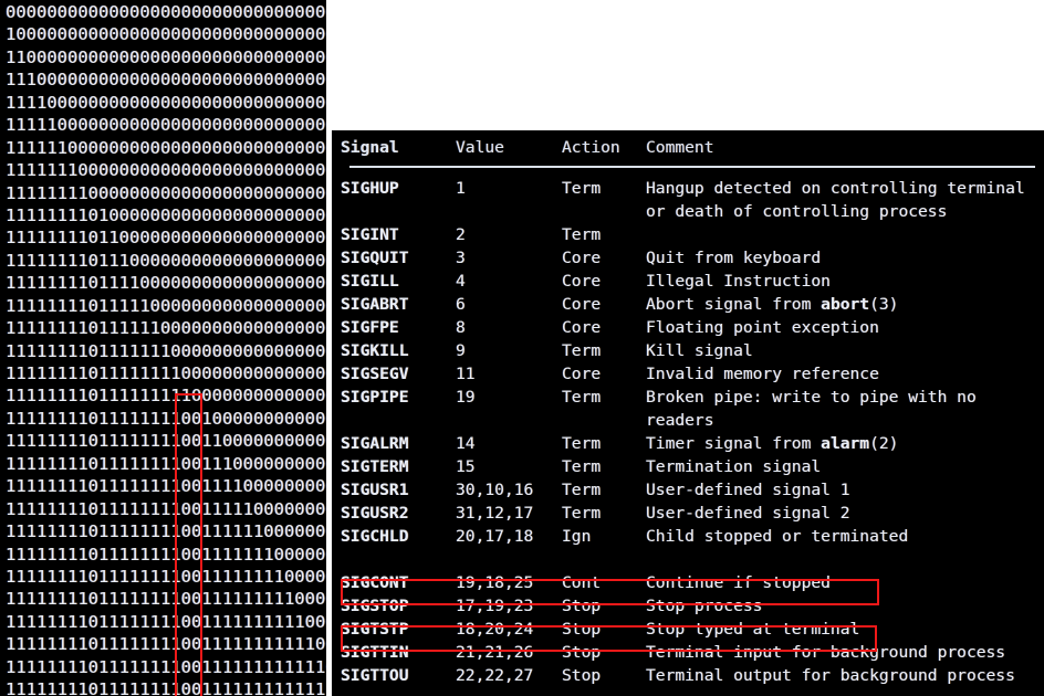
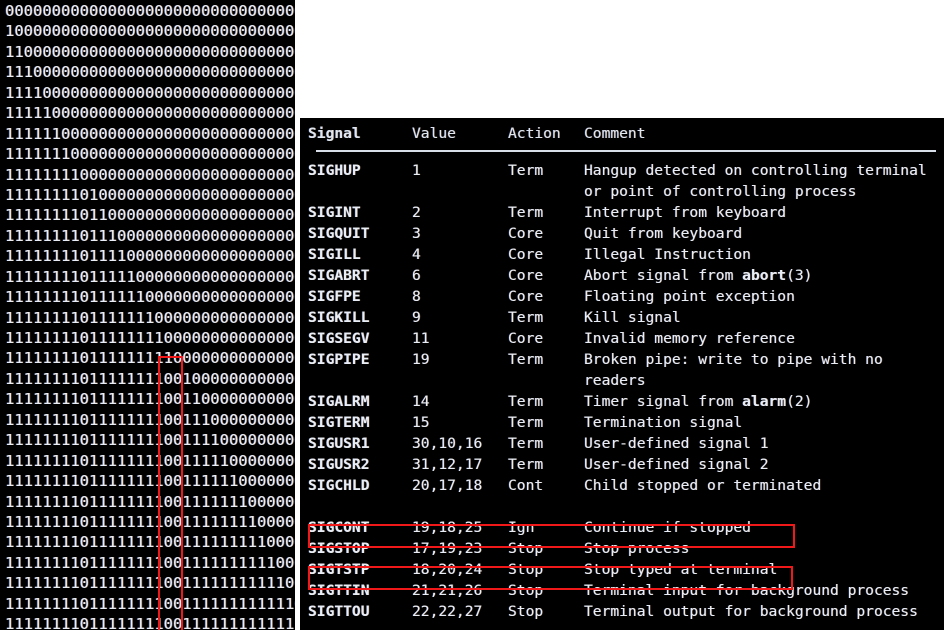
  0000000000000000000000000000000
  1000000000000000000000000000000
  1100000000000000000000000000000
  1110000000000000000000000000000
  1111000000000000000000000000000
  1111100000000000000000000000000
  1111110000000000000000000000000
  1111111000000000000000000000000
  1111111100000000000000000000000
  1111111101000000000000000000000
  1111111101100000000000000000000
  1111111101110000000000000000000
  1111111101111000000000000000000
  1111111101111100000000000000000
  1111111101111110000000000000000
  1111111101111111000000000000000
  1111111101111111100000000000000
  1111111101111111110000000000000
  1111111101111111100100000000000
  1111111101111111100110000000000
  1111111101111111100111000000000
  1111111101111111100111100000000
  1111111101111111100111110000000
  1111111101111111100111111000000
  1111111101111111100111111100000
  1111111101111111100111111110000
  1111111101111111100111111111000
  1111111101111111100111111111100
  1111111101111111100111111111110
  1111111101111111100111111111111
  1111111101111111100111111111111
  Signal
  Value
  Action
  Comment
  SIGHUP
  1
  Term
- Hangup detected on controlling terminal or death of controlling process
+ Hangup detected on controlling terminal or point of controlling process
  SIGINT
  2
  Term
+ Interrupt from keyboard
  SIGQUIT
  3
  Core
  Quit from keyboard
  SIGILL
  4
  Core
  Illegal Instruction
  SIGABRT
  6
  Core
  Abort signal from abort(3)
  SIGFPE
  8
  Core
  Floating point exception
  SIGKILL
  9
  Term
  Kill signal
  SIGSEGV
  11
  Core
  Invalid memory reference
  SIGPIPE
  19
  Term
  Broken pipe: write to pipe with no readers
  SIGALRM
  14
  Term
  Timer signal from alarm(2)
  SIGTERM
  15
  Term
  Termination signal
  SIGUSR1
  30,10,16
  Term
  User-defined signal 1
  SIGUSR2
  31,12,17
  Term
  User-defined signal 2
  SIGCHLD
  20,17,18
- Ign
+ Cont
  Child stopped or terminated
  SIGCONT
  19,18,25
- Cont
+ Ign
  Continue if stopped
  SIGSTOP
  17,19,23
  Stop
  Stop process
  SIGTSTP
  18,20,24
  Stop
  Stop typed at terminal
  SIGTTIN
  21,21,26
  Stop
  Terminal input for background process
  SIGTTOU
  22,22,27
  Stop
  Terminal output for background process
